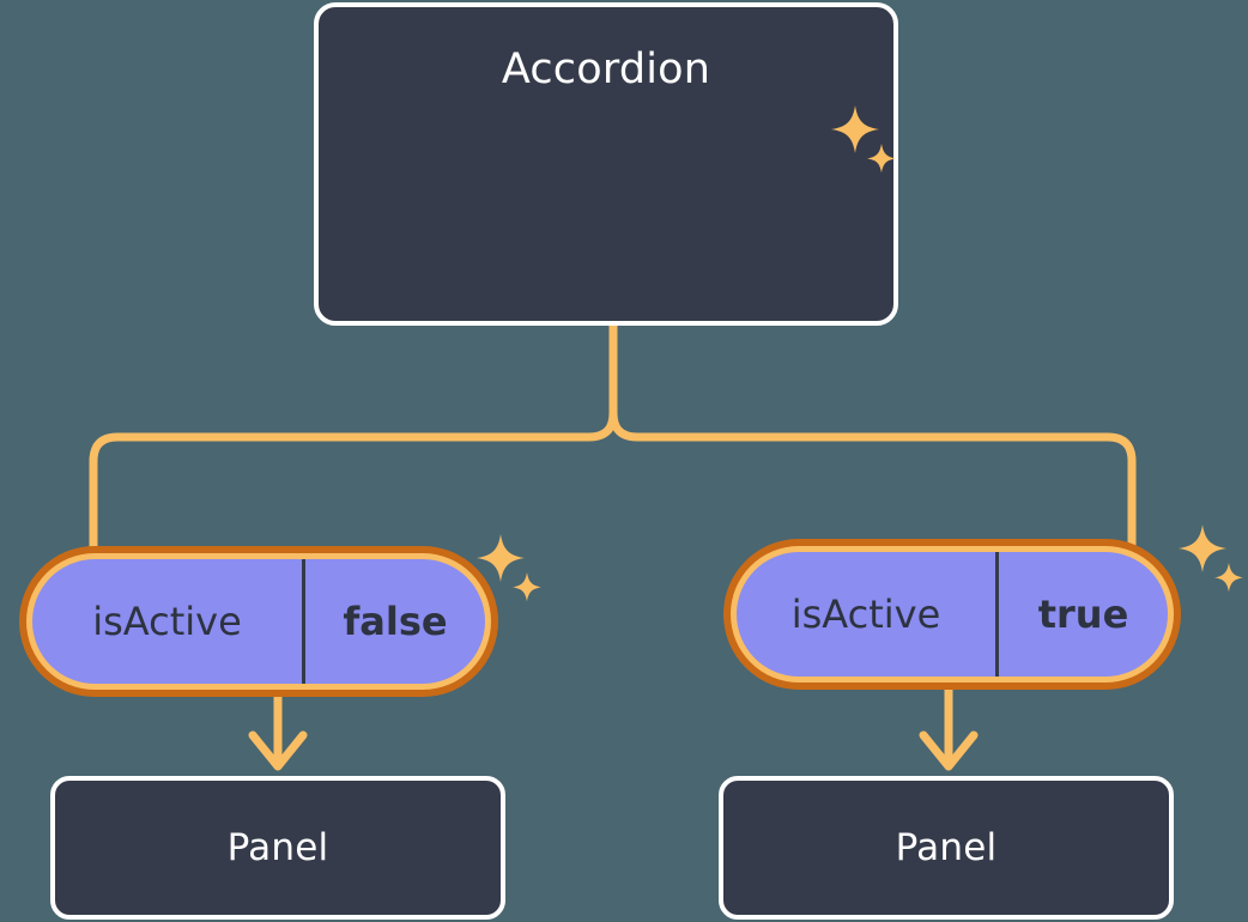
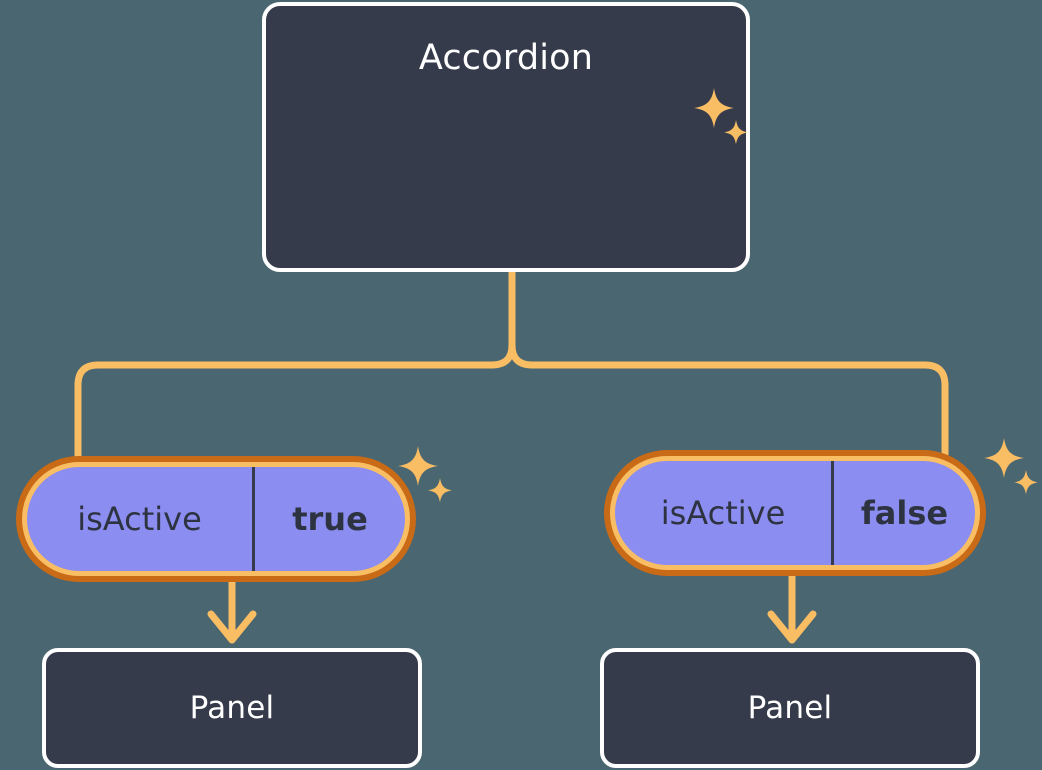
  Accordion
  isActive
- false
+ true
  Panel
  isActive
- true
+ false
  Panel
